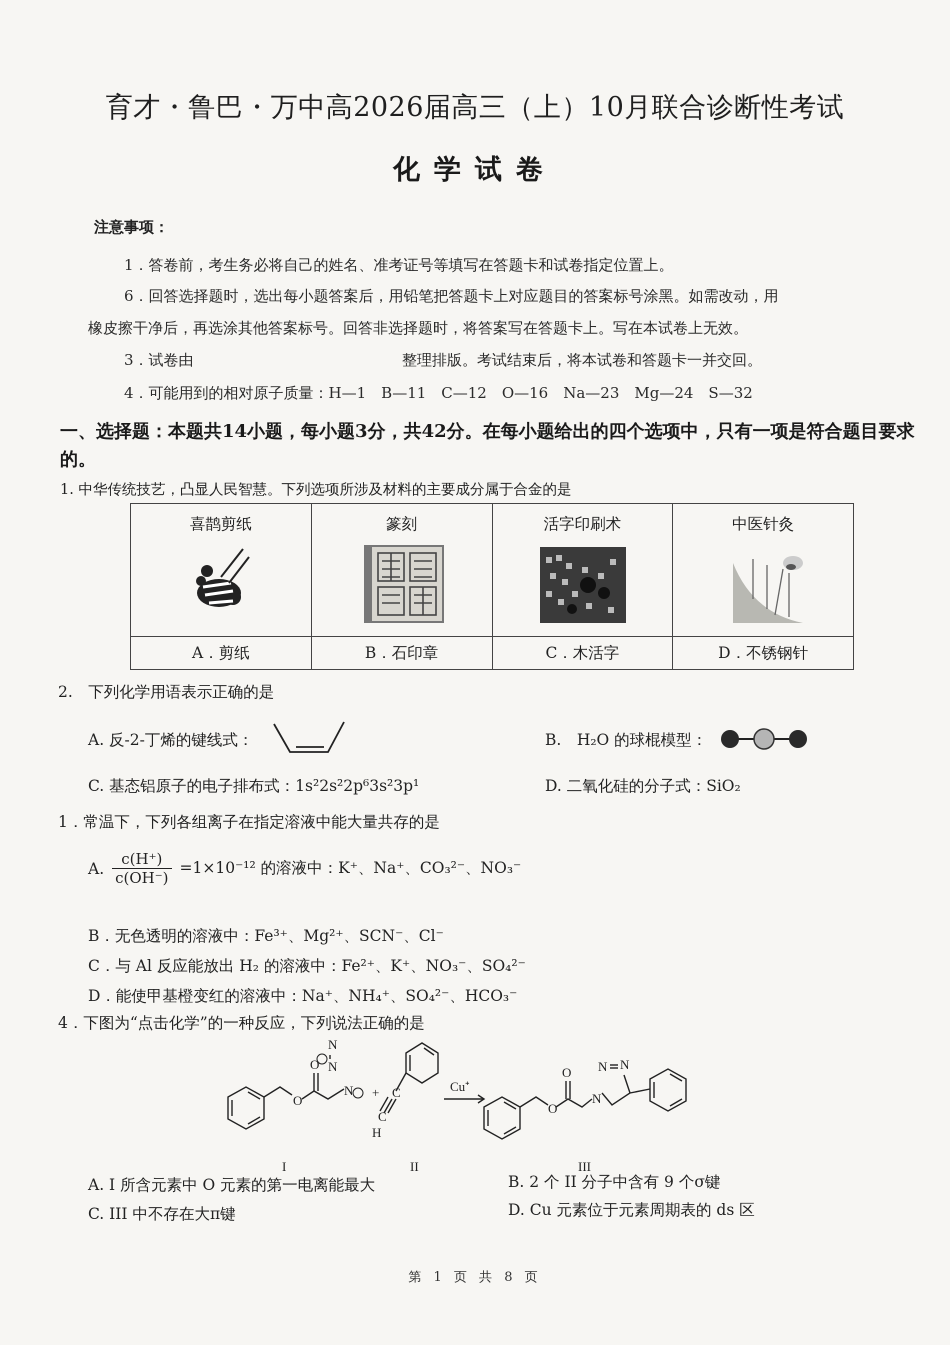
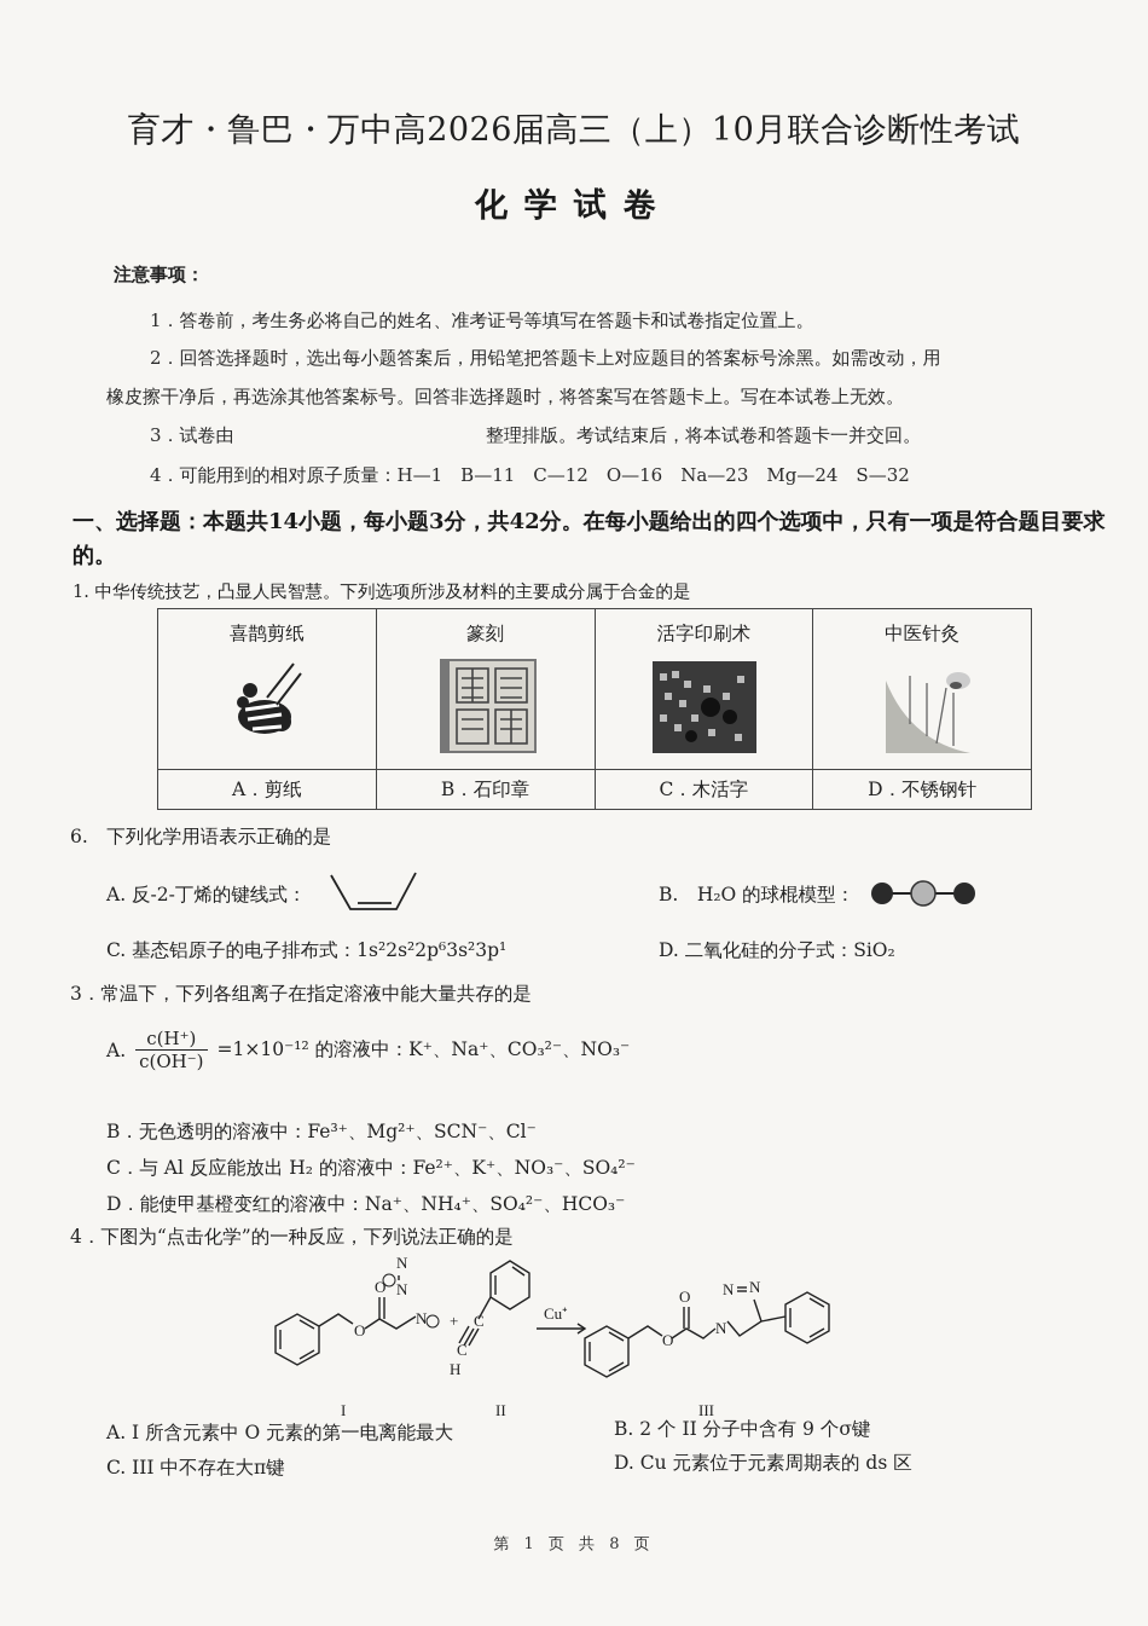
  育才・鲁巴・万中高2026届高三（上）10月联合诊断性考试
  化学试卷
  注意事项：
  1．答卷前，考生务必将自己的姓名、准考证号等填写在答题卡和试卷指定位置上。
- 6．回答选择题时，选出每小题答案后，用铅笔把答题卡上对应题目的答案标号涂黑。如需改动，用
+ 2．回答选择题时，选出每小题答案后，用铅笔把答题卡上对应题目的答案标号涂黑。如需改动，用
  橡皮擦干净后，再选涂其他答案标号。回答非选择题时，将答案写在答题卡上。写在本试卷上无效。
  3．试卷由
  整理排版。考试结束后，将本试卷和答题卡一并交回。
  4．可能用到的相对原子质量：H—1 B—11 C—12 O—16 Na—23 Mg—24 S—32
  一、选择题：本题共14小题，每小题3分，共42分。在每小题给出的四个选项中，只有一项是符合题目要求的。
  1. 中华传统技艺，凸显人民智慧。下列选项所涉及材料的主要成分属于合金的是
  喜鹊剪纸	篆刻	活字印刷术	中医针灸
  A．剪纸	B．石印章	C．木活字	D．不锈钢针
- 2. 下列化学用语表示正确的是
+ 6. 下列化学用语表示正确的是
  A. 反-2-丁烯的键线式：
  B. H₂O 的球棍模型：
  C. 基态铝原子的电子排布式：1s²2s²2p⁶3s²3p¹
  D. 二氧化硅的分子式：SiO₂
- 1．常温下，下列各组离子在指定溶液中能大量共存的是
+ 3．常温下，下列各组离子在指定溶液中能大量共存的是
  A.
  c(H⁺)
  c(OH⁻)
  =1×10⁻¹² 的溶液中：K⁺、Na⁺、CO₃²⁻、NO₃⁻
  B．无色透明的溶液中：Fe³⁺、Mg²⁺、SCN⁻、Cl⁻
  C．与 Al 反应能放出 H₂ 的溶液中：Fe²⁺、K⁺、NO₃⁻、SO₄²⁻
  D．能使甲基橙变红的溶液中：Na⁺、NH₄⁺、SO₄²⁻、HCO₃⁻
  4．下图为“点击化学”的一种反应，下列说法正确的是
  O
  O
  N
  N
  N
  +
  C
  C
  H
  Cu⁺
  O
  O
  N
  N
  N
  I
  II
  III
  A. I 所含元素中 O 元素的第一电离能最大
  B. 2 个 II 分子中含有 9 个σ键
  C. III 中不存在大π键
  D. Cu 元素位于元素周期表的 ds 区
  第 1 页 共 8 页
